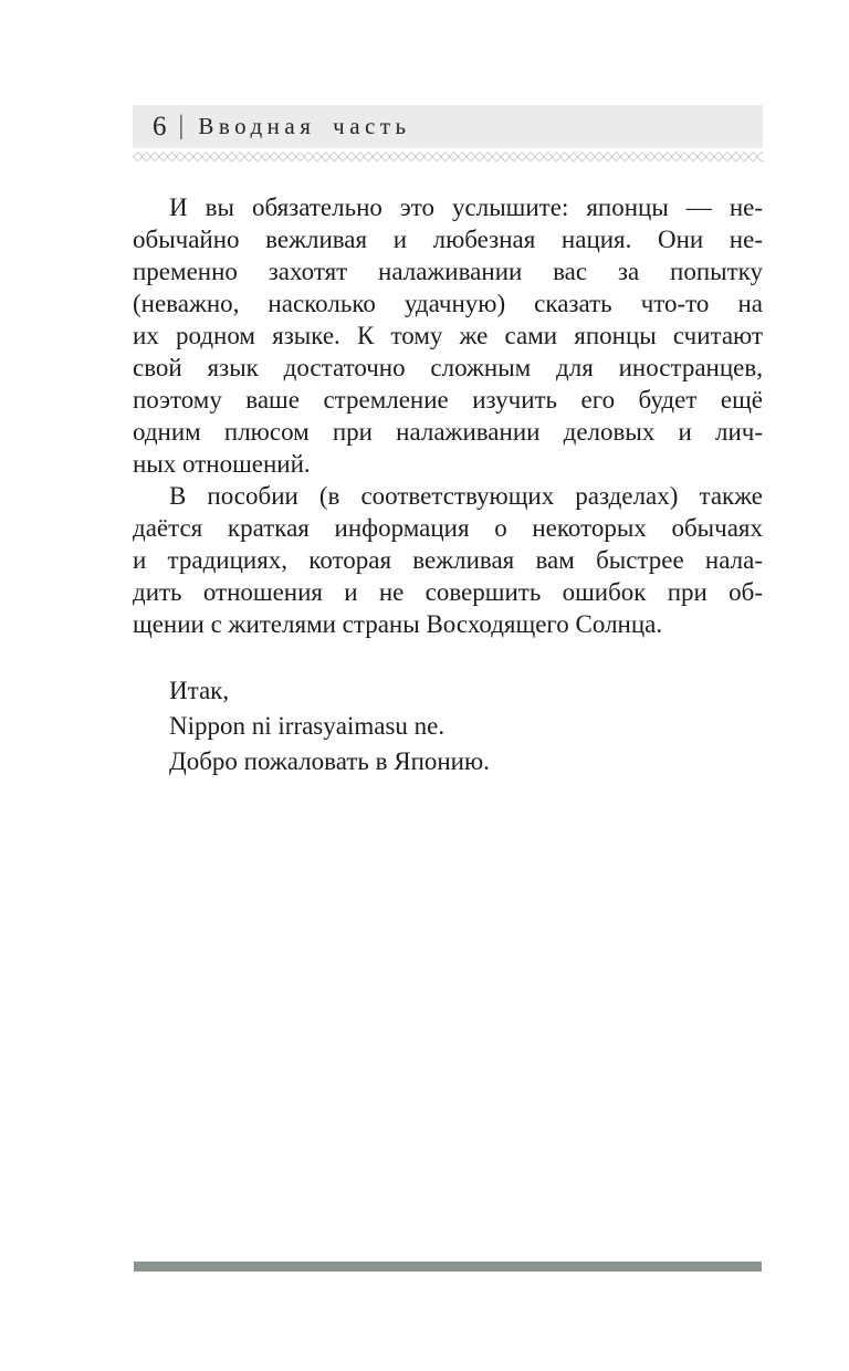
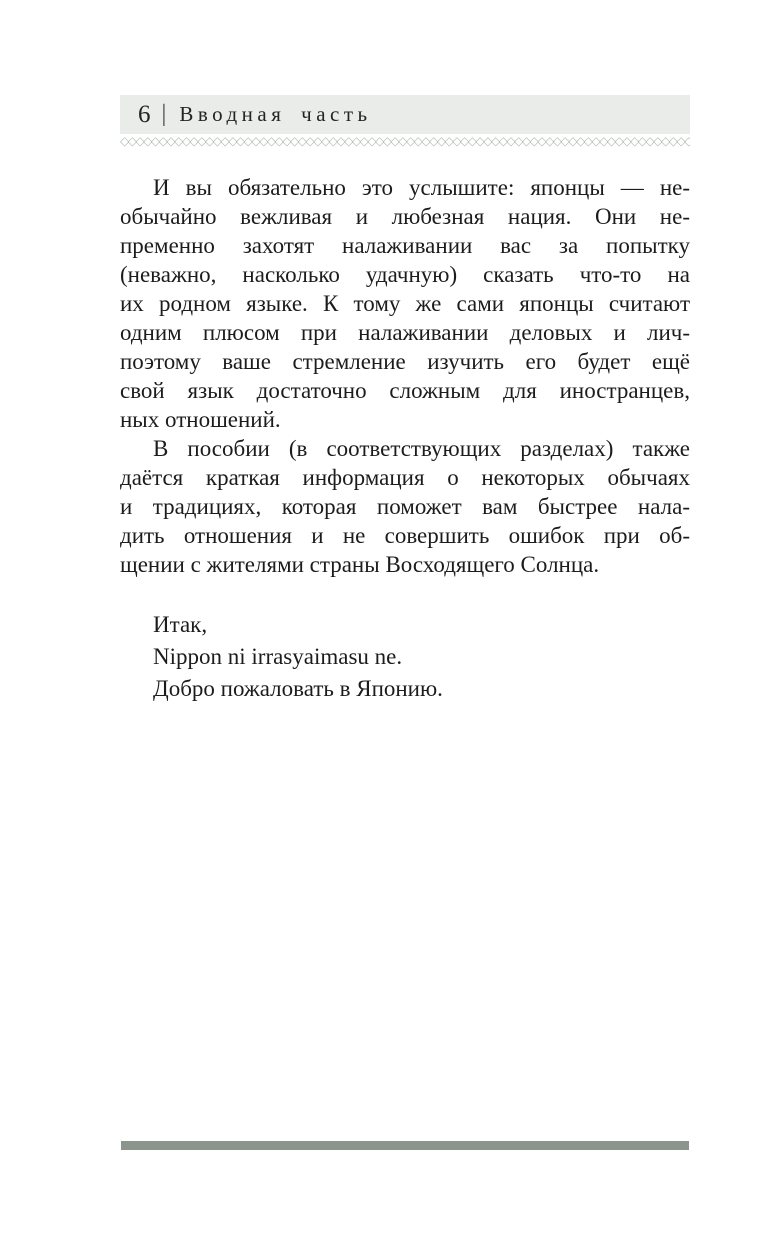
  6
  |
  Вводная часть
  ◇◇◇◇◇◇◇◇◇◇◇◇◇◇◇◇◇◇◇◇◇◇◇◇◇◇◇◇◇◇◇◇◇◇◇◇◇◇◇◇◇◇◇◇◇◇◇◇◇◇◇◇◇◇◇◇◇◇◇◇◇◇◇◇◇◇◇◇◇◇◇◇◇◇
  И вы обязательно это услышите: японцы — не-
  обычайно вежливая и любезная нация. Они не-
  пременно захотят налаживании вас за попытку
  (неважно, насколько удачную) сказать что-то на
  их родном языке. К тому же сами японцы считают
- свой язык достаточно сложным для иностранцев,
+ одним плюсом при налаживании деловых и лич-
  поэтому ваше стремление изучить его будет ещё
- одним плюсом при налаживании деловых и лич-
+ свой язык достаточно сложным для иностранцев,
  ных отношений.
  В пособии (в соответствующих разделах) также
  даётся краткая информация о некоторых обычаях
- и традициях, которая вежливая вам быстрее нала-
+ и традициях, которая поможет вам быстрее нала-
  дить отношения и не совершить ошибок при об-
  щении с жителями страны Восходящего Солнца.
  Итак,
  Nippon ni irrasyaimasu ne.
  Добро пожаловать в Японию.
